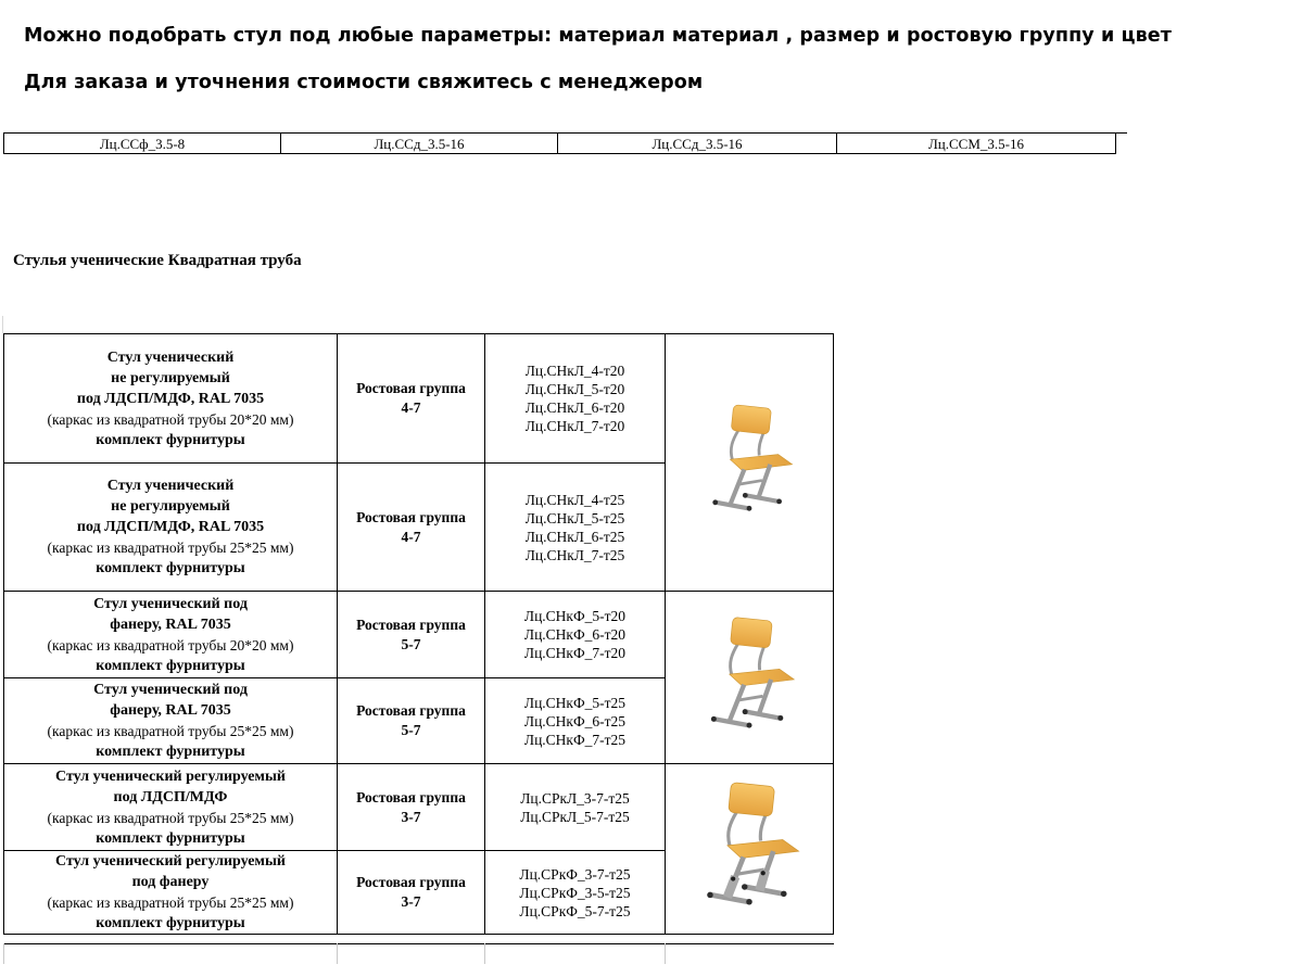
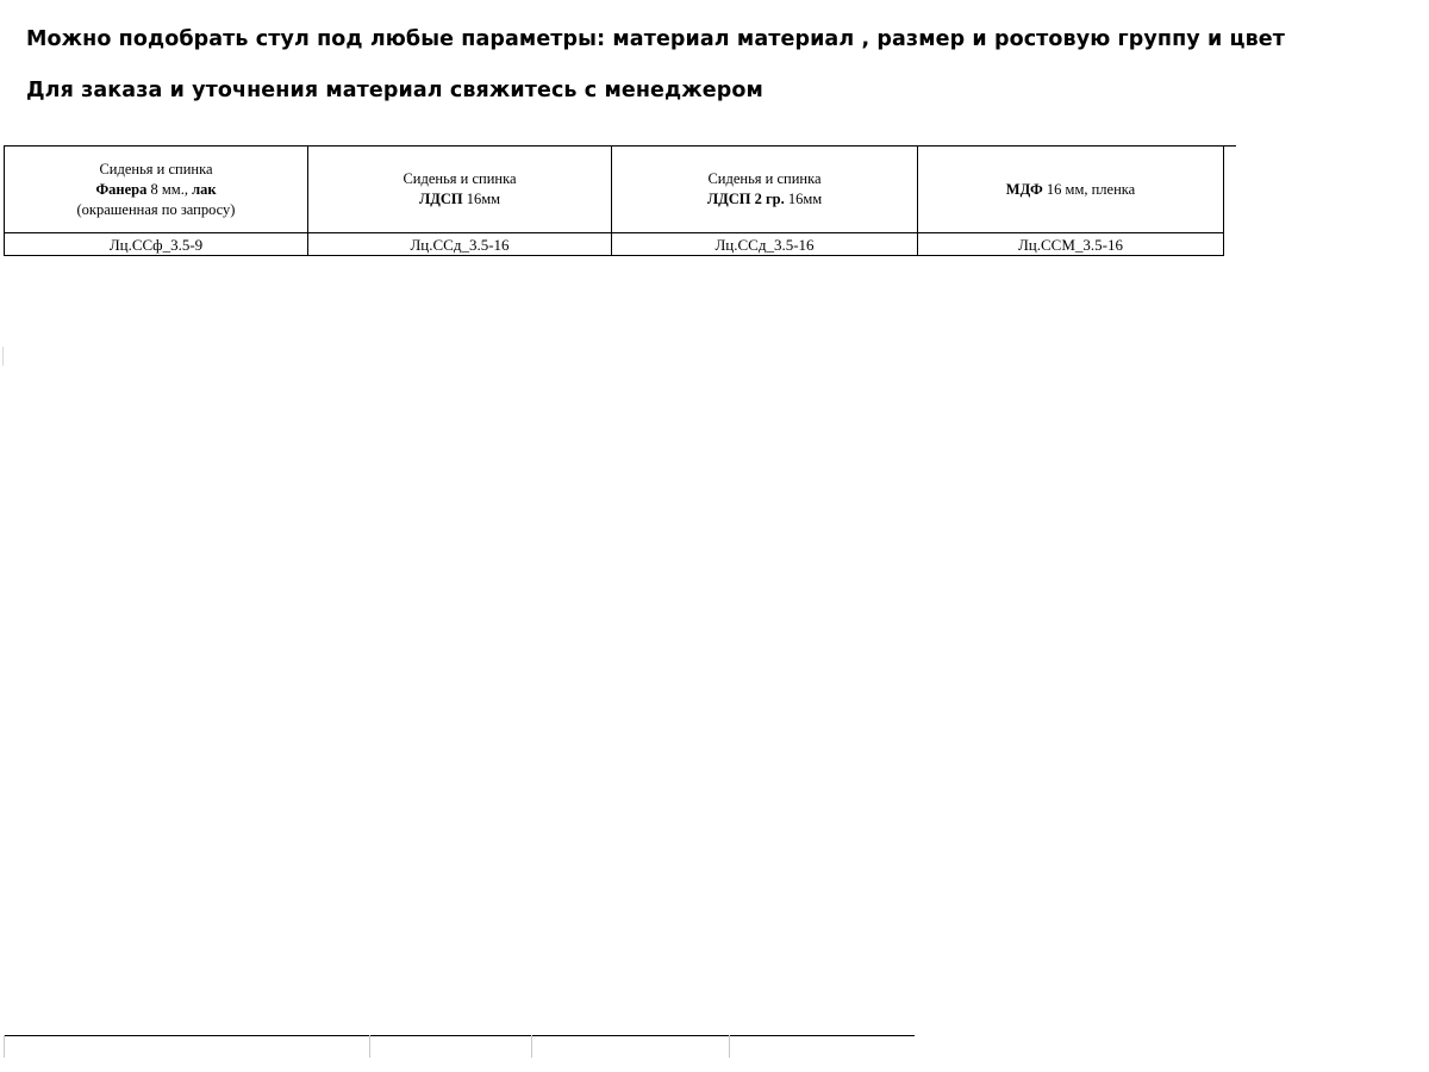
  Можно подобрать стул под любые параметры: материал материал , размер и ростовую группу и цвет
- Для заказа и уточнения стоимости свяжитесь с менеджером
+ Для заказа и уточнения материал свяжитесь с менеджером
+ Сиденья и спинка Фанера 8 мм., лак (окрашенная по запросу)	Сиденья и спинка ЛДСП 16мм	Сиденья и спинка ЛДСП 2 гр. 16мм	МДФ 16 мм, пленка
- Лц.ССф_3.5-8	Лц.ССд_3.5-16	Лц.ССд_3.5-16	Лц.ССМ_3.5-16
+ Лц.ССф_3.5-9	Лц.ССд_3.5-16	Лц.ССд_3.5-16	Лц.ССМ_3.5-16
- Стулья ученические Квадратная труба
- Стул ученическийне регулируемыйпод ЛДСП/МДФ, RAL 7035 (каркас из квадратной трубы 20*20 мм) комплект фурнитуры	Ростовая группа 4-7	Лц.СНкЛ_4-т20Лц.СНкЛ_5-т20Лц.СНкЛ_6-т20Лц.СНкЛ_7-т20
- Стул ученическийне регулируемыйпод ЛДСП/МДФ, RAL 7035 (каркас из квадратной трубы 25*25 мм) комплект фурнитуры	Ростовая группа 4-7	Лц.СНкЛ_4-т25Лц.СНкЛ_5-т25Лц.СНкЛ_6-т25Лц.СНкЛ_7-т25
- Стул ученический подфанеру, RAL 7035 (каркас из квадратной трубы 20*20 мм) комплект фурнитуры	Ростовая группа 5-7	Лц.СНкФ_5-т20Лц.СНкФ_6-т20Лц.СНкФ_7-т20
- Стул ученический подфанеру, RAL 7035 (каркас из квадратной трубы 25*25 мм) комплект фурнитуры	Ростовая группа 5-7	Лц.СНкФ_5-т25Лц.СНкФ_6-т25Лц.СНкФ_7-т25
- Стул ученический регулируемыйпод ЛДСП/МДФ (каркас из квадратной трубы 25*25 мм) комплект фурнитуры	Ростовая группа 3-7	Лц.СРкЛ_3-7-т25Лц.СРкЛ_5-7-т25
- Стул ученический регулируемыйпод фанеру (каркас из квадратной трубы 25*25 мм) комплект фурнитуры	Ростовая группа 3-7	Лц.СРкФ_3-7-т25Лц.СРкФ_3-5-т25Лц.СРкФ_5-7-т25
